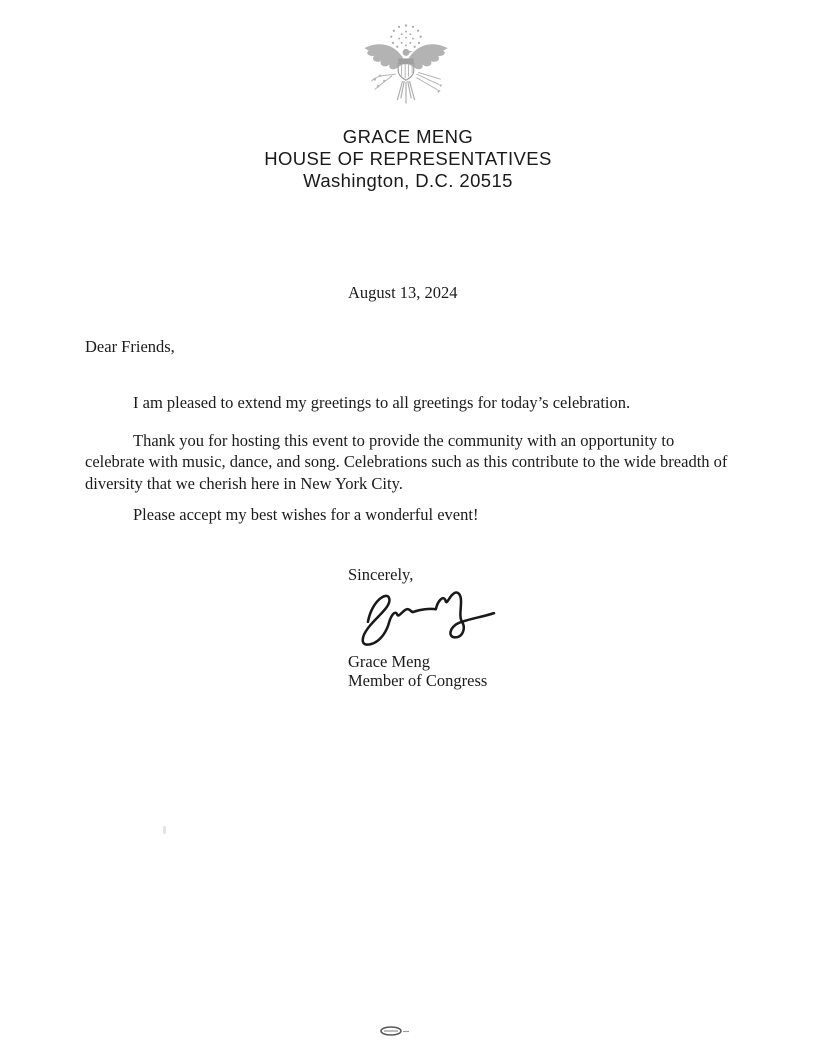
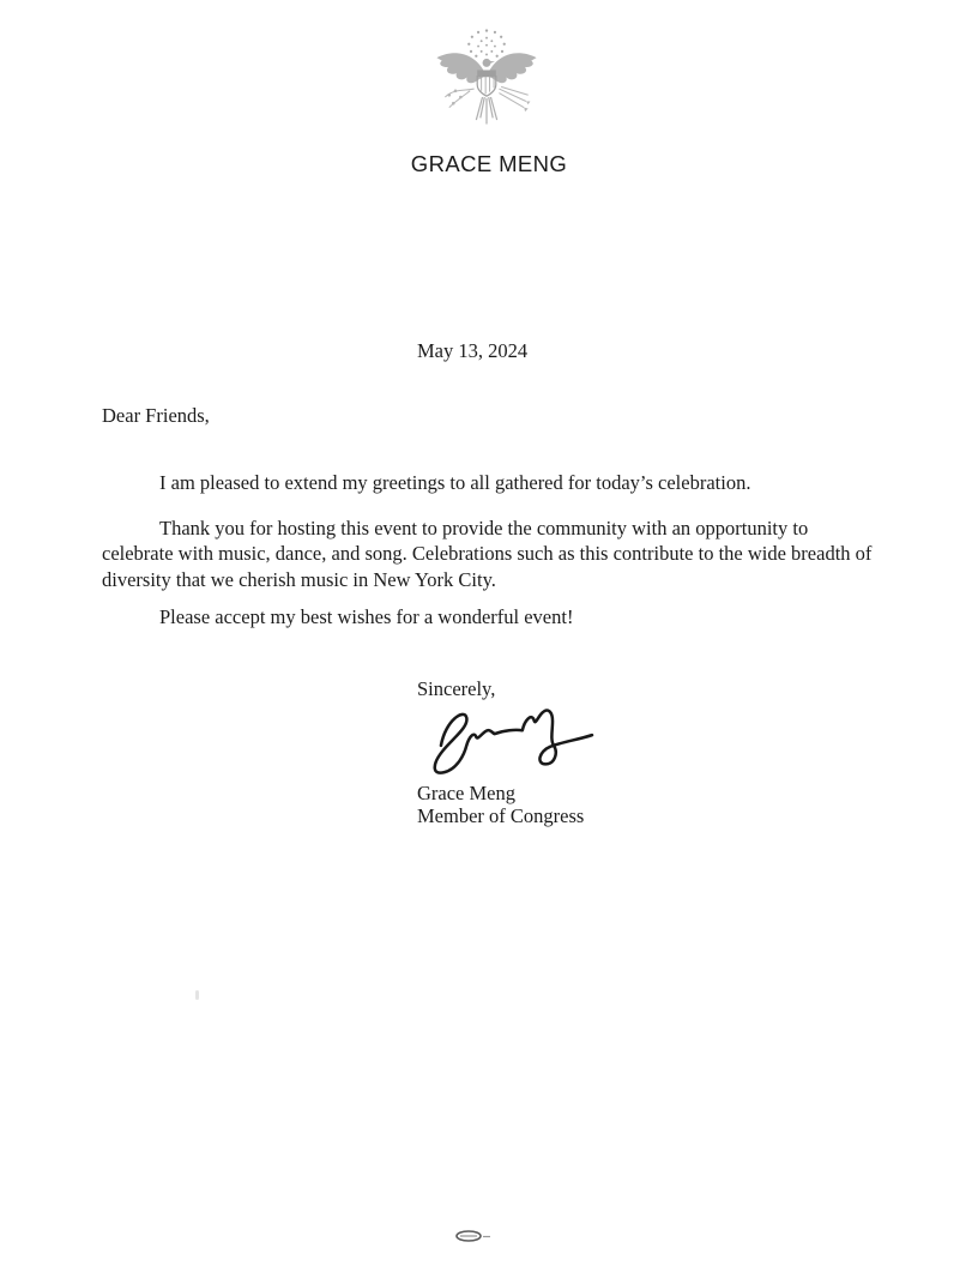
  GRACE MENG
- HOUSE OF REPRESENTATIVES
- Washington, D.C. 20515
- August 13, 2024
+ May 13, 2024
  Dear Friends,
- I am pleased to extend my greetings to all greetings for today’s celebration.
+ I am pleased to extend my greetings to all gathered for today’s celebration.
- Thank you for hosting this event to provide the community with an opportunity to celebrate with music, dance, and song. Celebrations such as this contribute to the wide breadth of diversity that we cherish here in New York City.
+ Thank you for hosting this event to provide the community with an opportunity to celebrate with music, dance, and song. Celebrations such as this contribute to the wide breadth of diversity that we cherish music in New York City.
  Please accept my best wishes for a wonderful event!
  Sincerely,
  Grace Meng
  Member of Congress
